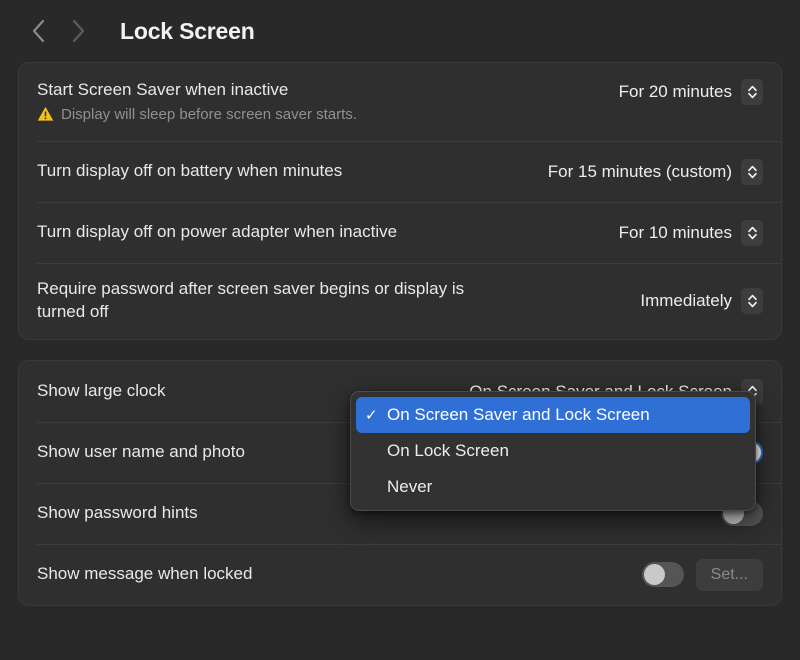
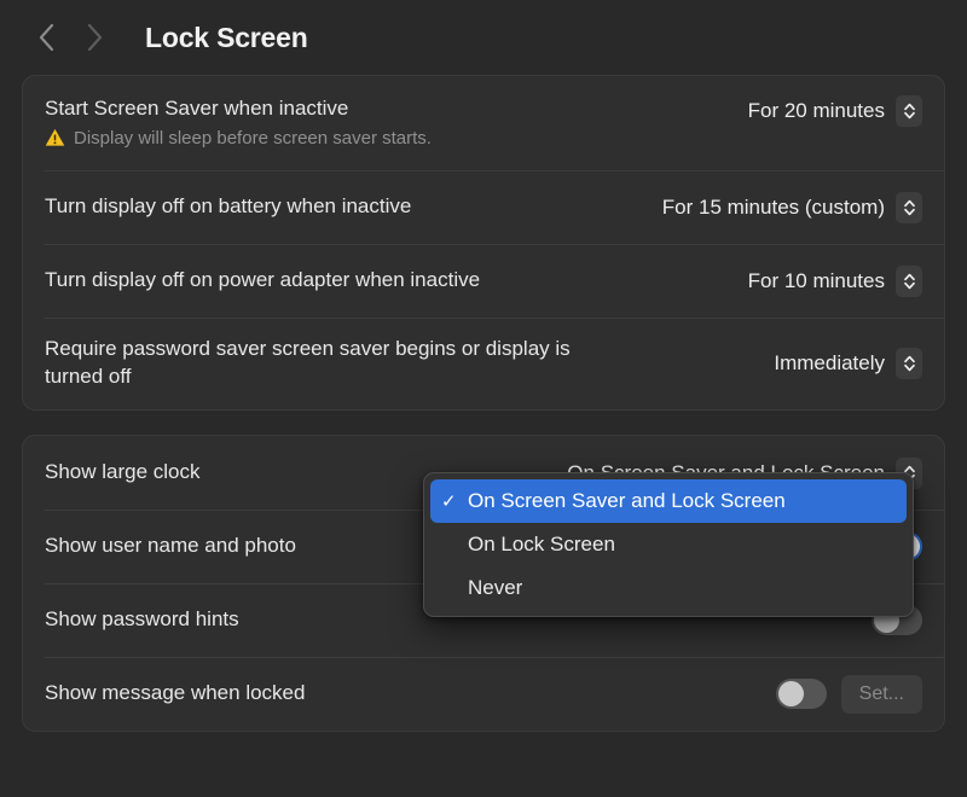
  Lock Screen
  Start Screen Saver when inactive
  Display will sleep before screen saver starts.
  For 20 minutes
- Turn display off on battery when minutes
+ Turn display off on battery when inactive
  For 15 minutes (custom)
  Turn display off on power adapter when inactive
  For 10 minutes
- Require password after screen saver begins or display is turned off
+ Require password saver screen saver begins or display is turned off
  Immediately
  Show large clock
  Show user name and photo
  Show password hints
  Show message when locked
  Set...
  ✓
  On Screen Saver and Lock Screen
  On Lock Screen
  Never
